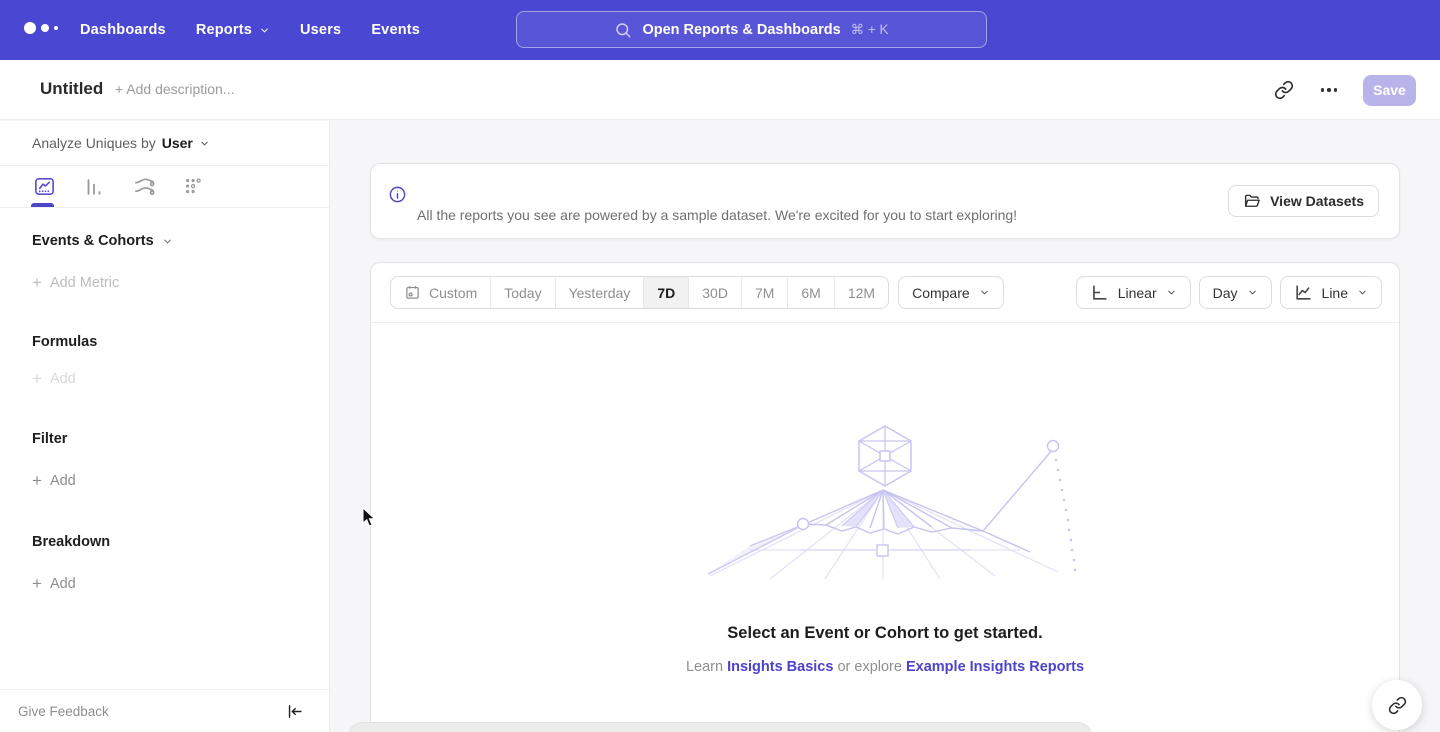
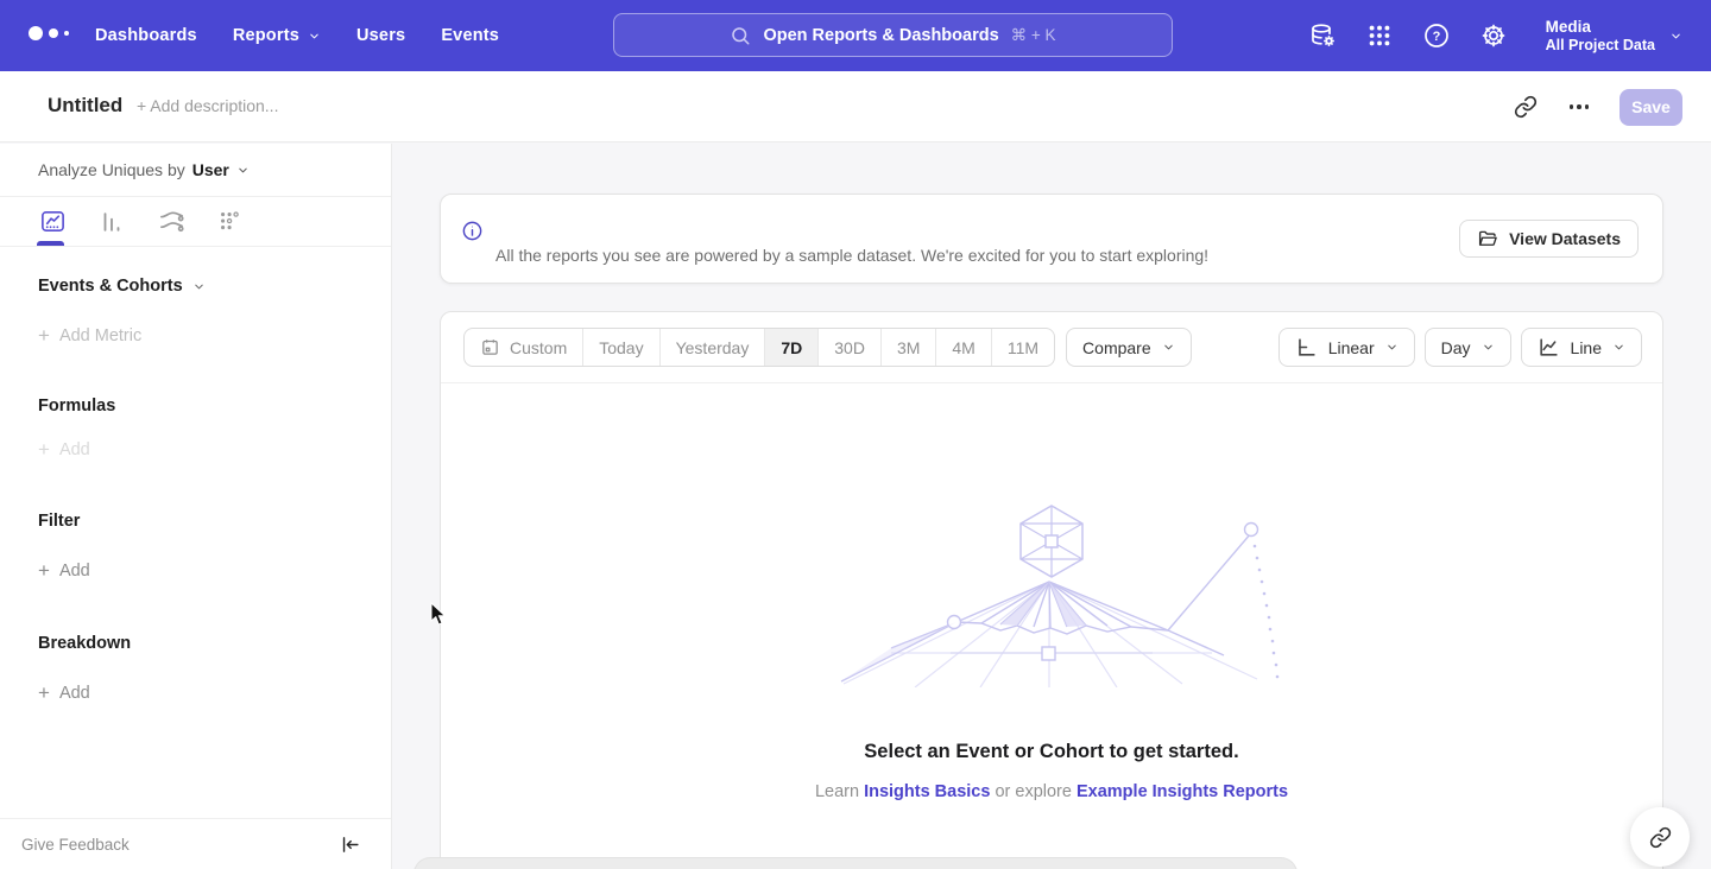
  Dashboards
  Reports
  Users
  Events
  Open Reports & Dashboards
  ⌘ + K
+ ?
+ Media
+ All Project Data
  Untitled
  + Add description...
  Save
  Analyze Uniques by
  User
  Events & Cohorts
  +
  Add Metric
  Formulas
  +
  Add
  Filter
  +
  Add
  Breakdown
  +
  Add
  Give Feedback
  All the reports you see are powered by a sample dataset. We're excited for you to start exploring!
  View Datasets
  Custom
  Today
  Yesterday
  7D
  30D
- 7M
+ 3M
- 6M
+ 4M
- 12M
+ 11M
  Compare
  Linear
  Day
  Line
  Select an Event or Cohort to get started.
  Learn Insights Basics or explore Example Insights Reports
